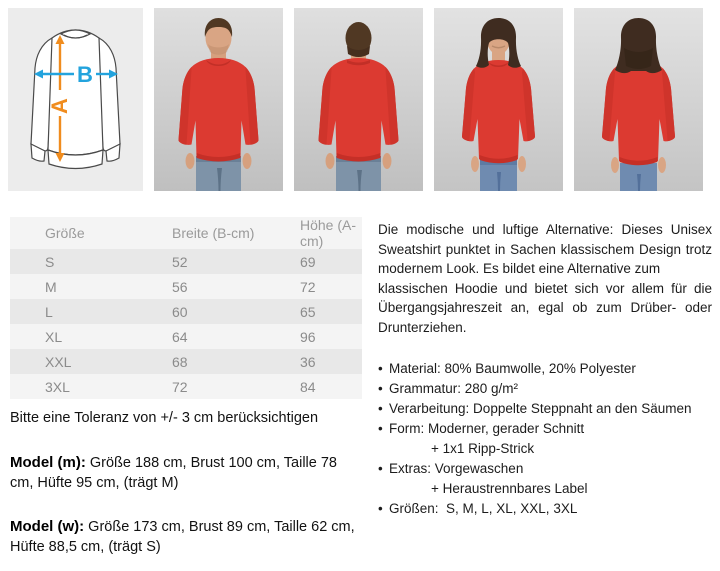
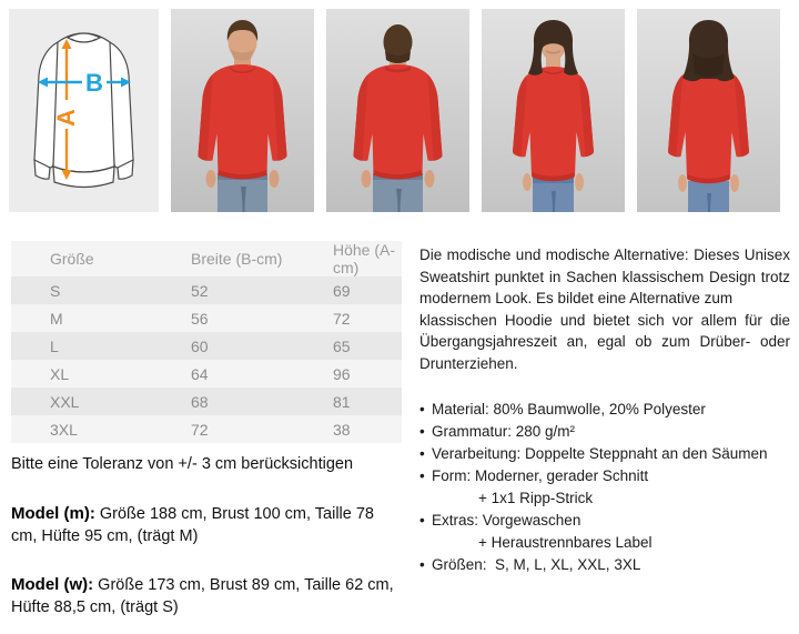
  B
  Größe	Breite (B-cm)	Höhe (A-cm)
  S	52	69
  M	56	72
  L	60	65
  XL	64	96
- XXL	68	36
+ XXL	68	81
- 3XL	72	84
+ 3XL	72	38
  Bitte eine Toleranz von +/- 3 cm berücksichtigen
  Model (m): Größe 188 cm, Brust 100 cm, Taille 78 cm, Hüfte 95 cm, (trägt M)
  Model (w): Größe 173 cm, Brust 89 cm, Taille 62 cm, Hüfte 88,5 cm, (trägt S)
- Die modische und luftige Alternative: Dieses Unisex Sweatshirt punktet in Sachen klassischem Design trotz modernem Look. Es bildet eine Alternative zum
+ Die modische und modische Alternative: Dieses Unisex Sweatshirt punktet in Sachen klassischem Design trotz modernem Look. Es bildet eine Alternative zum
  klassischen Hoodie und bietet sich vor allem für die Übergangsjahreszeit an, egal ob zum Drüber- oder Drunterziehen.
  •
  Material: 80% Baumwolle, 20% Polyester
  •
  Grammatur: 280 g/m²
  •
  Verarbeitung: Doppelte Steppnaht an den Säumen
  •
  Form: Moderner, gerader Schnitt
  + 1x1 Ripp-Strick
  •
  Extras: Vorgewaschen
  + Heraustrennbares Label
  •
  Größen: S, M, L, XL, XXL, 3XL
